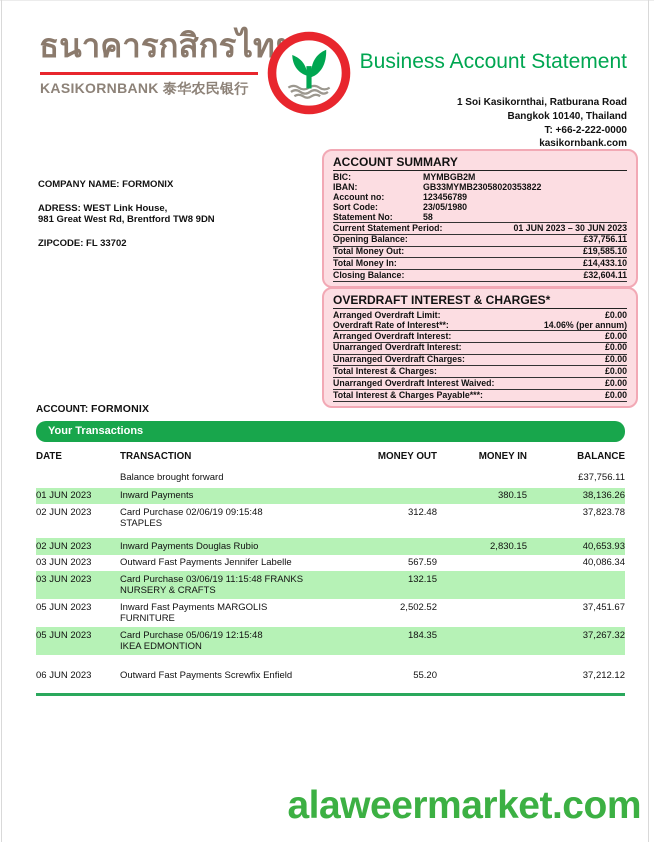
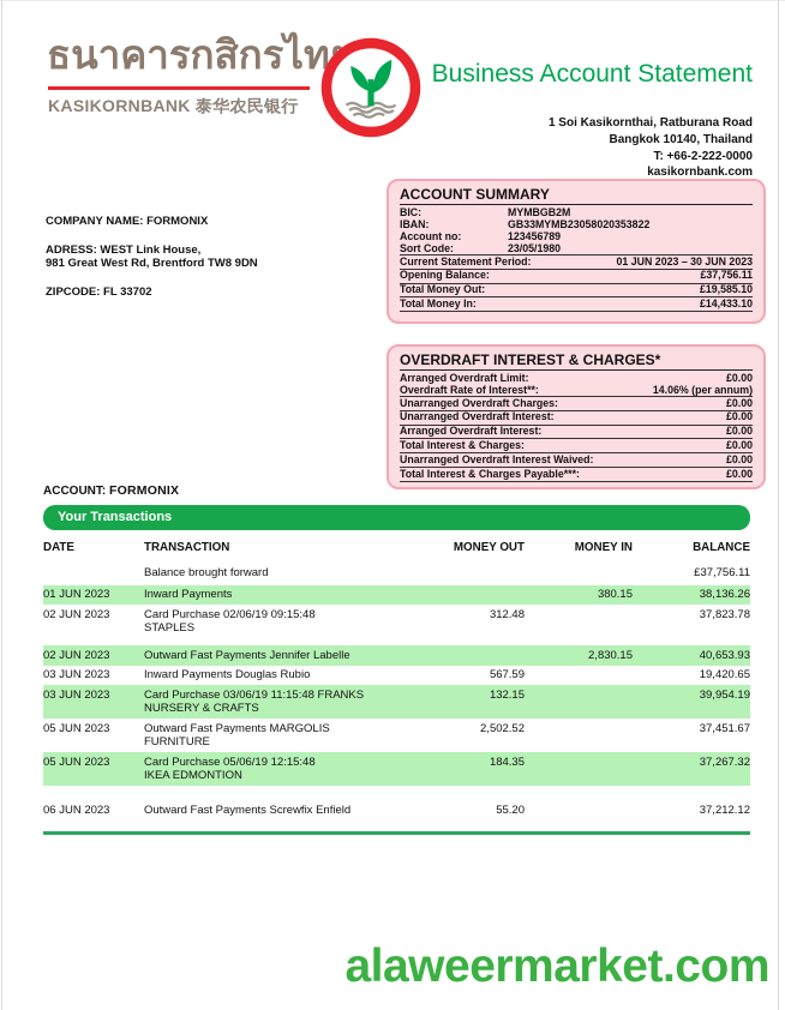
  ธนาคารกสิกรไท
  KASIKORNBANK 泰华农民银行
  Business Account Statement
  1 Soi Kasikornthai, Ratburana Road
  Bangkok 10140, Thailand
  T: +66-2-222-0000
  kasikornbank.com
  COMPANY NAME: FORMONIX
  ADRESS: WEST Link House,
  981 Great West Rd, Brentford TW8 9DN
  ZIPCODE: FL 33702
  ACCOUNT SUMMARY
  BIC:
  MYMBGB2M
  IBAN:
  GB33MYMB23058020353822
  Account no:
  123456789
  Sort Code:
  23/05/1980
- Statement No:
- 58
  Current Statement Period:
  01 JUN 2023 – 30 JUN 2023
  Opening Balance:
  £37,756.11
  Total Money Out:
  £19,585.10
  Total Money In:
  £14,433.10
- Closing Balance:
- £32,604.11
  OVERDRAFT INTEREST & CHARGES*
  Arranged Overdraft Limit:
  £0.00
  Overdraft Rate of Interest**:
  14.06% (per annum)
- Arranged Overdraft Interest:
+ Unarranged Overdraft Charges:
  £0.00
  Unarranged Overdraft Interest:
  £0.00
- Unarranged Overdraft Charges:
+ Arranged Overdraft Interest:
  £0.00
  Total Interest & Charges:
  £0.00
  Unarranged Overdraft Interest Waived:
  £0.00
  Total Interest & Charges Payable***:
  £0.00
  ACCOUNT: FORMONIX
  Your Transactions
  DATE
  TRANSACTION
  MONEY OUT
  MONEY IN
  BALANCE
  Balance brought forward
  £37,756.11
  01 JUN 2023
  Inward Payments
  380.15
  38,136.26
  02 JUN 2023
  Card Purchase 02/06/19 09:15:48
  STAPLES
  312.48
  37,823.78
  02 JUN 2023
- Inward Payments Douglas Rubio
+ Outward Fast Payments Jennifer Labelle
  2,830.15
  40,653.93
  03 JUN 2023
- Outward Fast Payments Jennifer Labelle
+ Inward Payments Douglas Rubio
  567.59
- 40,086.34
+ 19,420.65
  03 JUN 2023
  Card Purchase 03/06/19 11:15:48 FRANKS
  NURSERY & CRAFTS
  132.15
+ 39,954.19
  05 JUN 2023
- Inward Fast Payments MARGOLIS FURNITURE
+ Outward Fast Payments MARGOLIS FURNITURE
  2,502.52
  37,451.67
  05 JUN 2023
  Card Purchase 05/06/19 12:15:48
  IKEA EDMONTION
  184.35
  37,267.32
  06 JUN 2023
  Outward Fast Payments Screwfix Enfield
  55.20
  37,212.12
  alaweermarket.com
